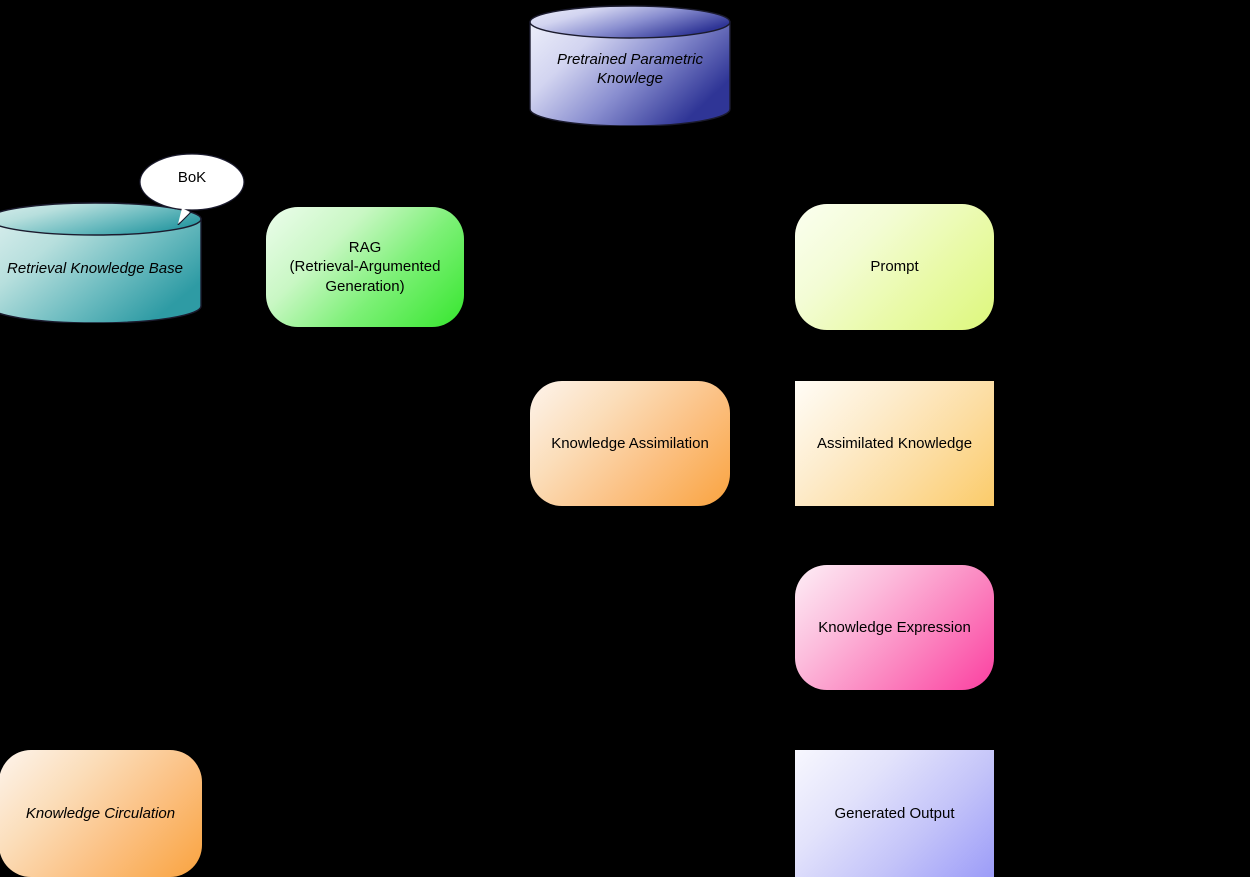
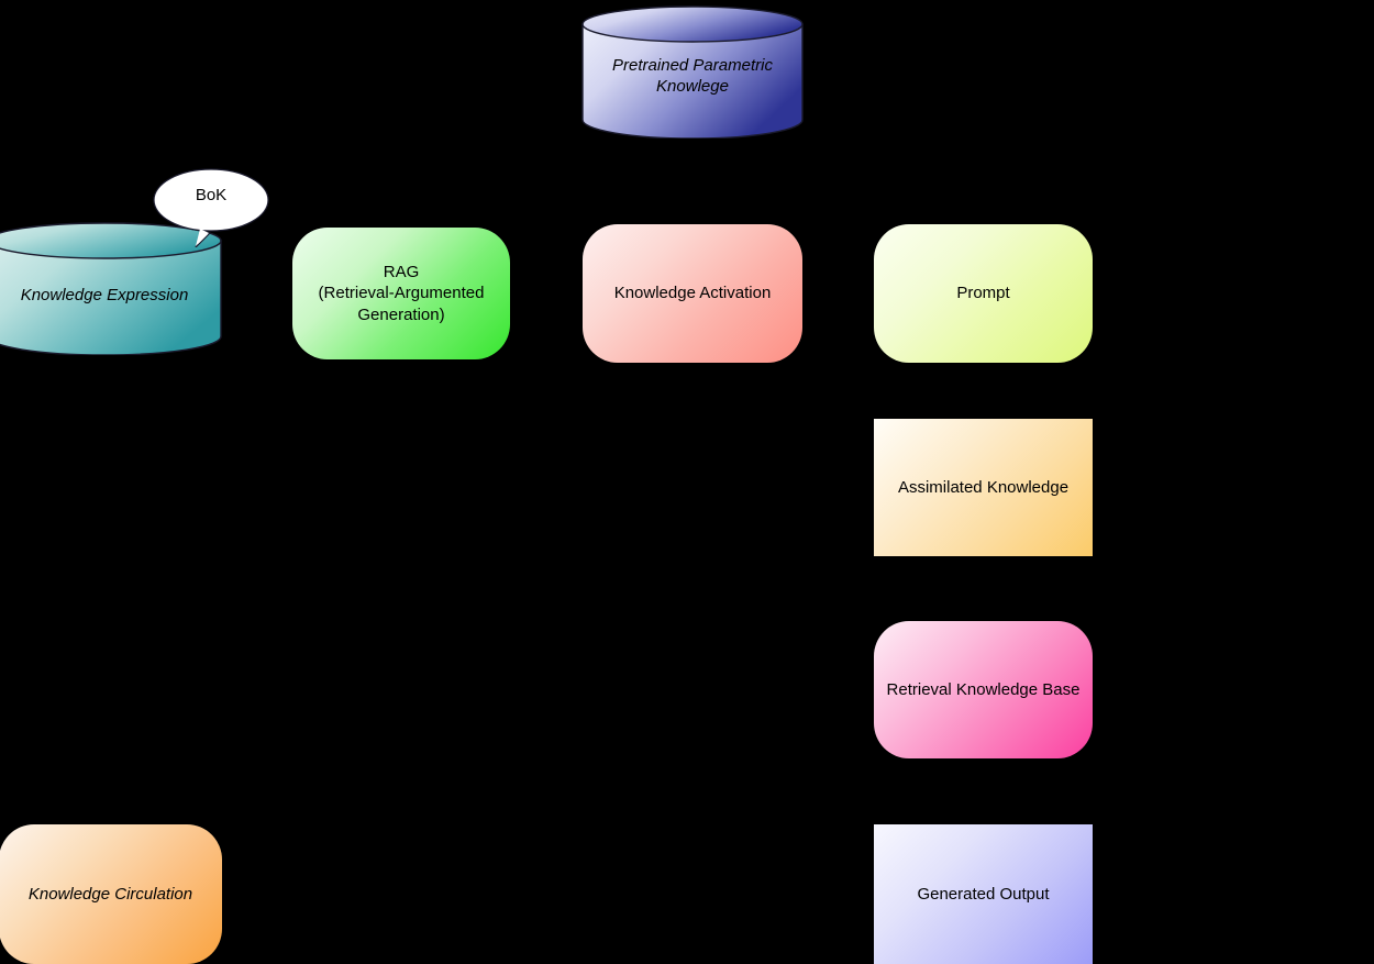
  Pretrained Parametric
  Knowlege
- Retrieval Knowledge Base
+ Knowledge Expression
  BoK
  RAG
  (Retrieval-Argumented
  Generation)
+ Knowledge Activation
  Prompt
- Knowledge Assimilation
  Assimilated Knowledge
- Knowledge Expression
+ Retrieval Knowledge Base
  Generated Output
  Knowledge Circulation
